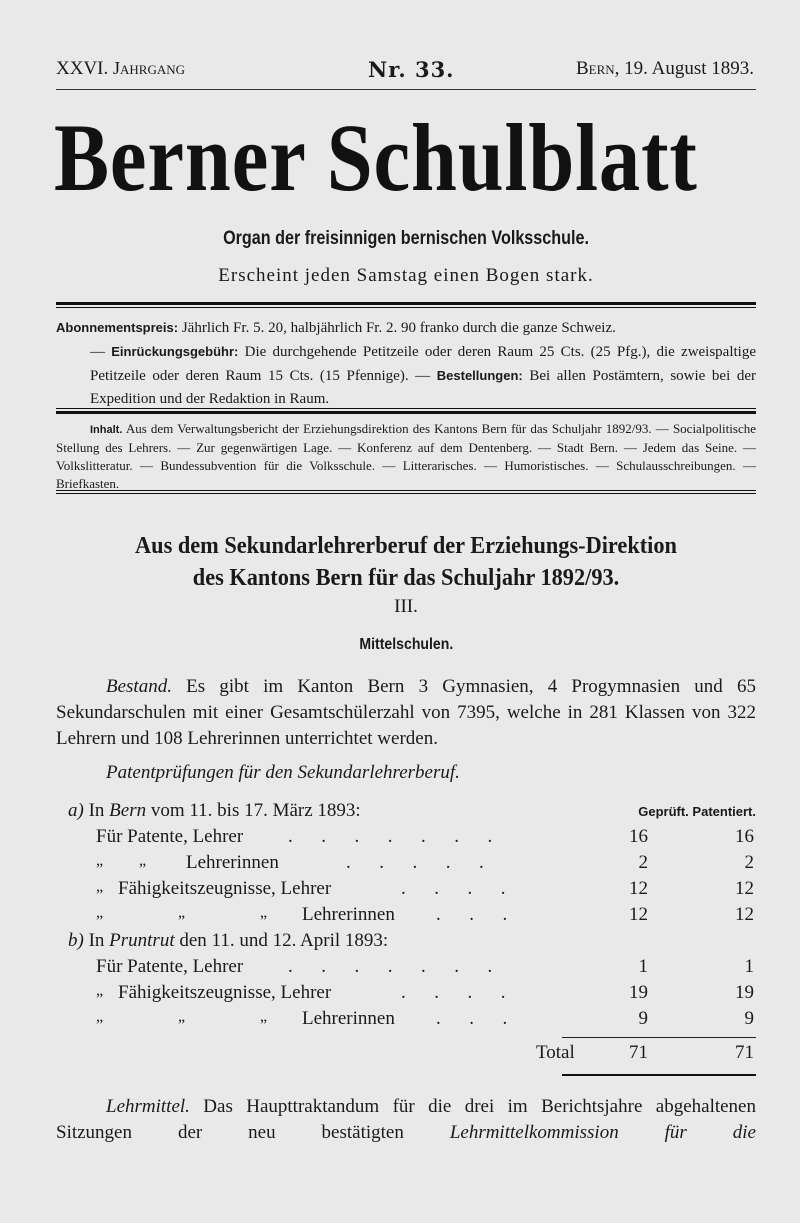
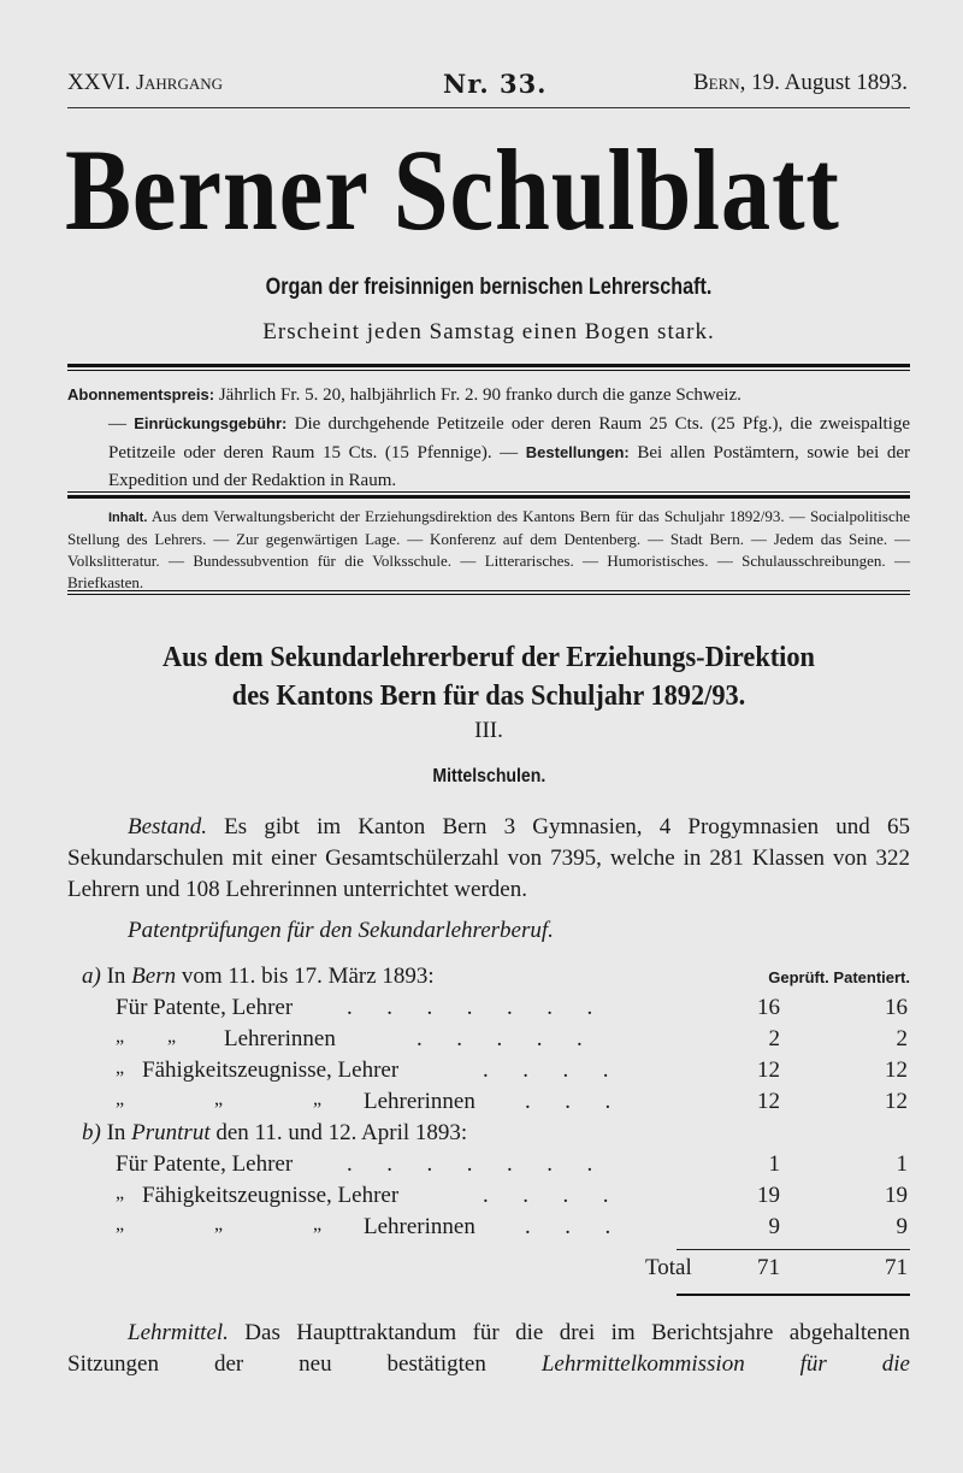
  XXVI. Jahrgang
  Nr. 33.
  Bern, 19. August 1893.
  Berner Schulblatt
- Organ der freisinnigen bernischen Volksschule.
+ Organ der freisinnigen bernischen Lehrerschaft.
  Erscheint jeden Samstag einen Bogen stark.
  Abonnementspreis: Jährlich Fr. 5. 20, halbjährlich Fr. 2. 90 franko durch die ganze Schweiz.
  — Einrückungsgebühr: Die durchgehende Petitzeile oder deren Raum 25 Cts. (25 Pfg.), die zweispaltige Petitzeile oder deren Raum 15 Cts. (15 Pfennige). — Bestellungen: Bei allen Postämtern, sowie bei der Expedition und der Redaktion in Raum.
  Inhalt. Aus dem Verwaltungsbericht der Erziehungsdirektion des Kantons Bern für das Schuljahr 1892/93. — Socialpolitische Stellung des Lehrers. — Zur gegenwärtigen Lage. — Konferenz auf dem Dentenberg. — Stadt Bern. — Jedem das Seine. — Volkslitteratur. — Bundessubvention für die Volksschule. — Litterarisches. — Humoristisches. — Schulausschreibungen. — Briefkasten.
  Aus dem Sekundarlehrerberuf der Erziehungs-Direktion
  des Kantons Bern für das Schuljahr 1892/93.
  III.
  Mittelschulen.
  Bestand. Es gibt im Kanton Bern 3 Gymnasien, 4 Progymnasien und 65 Sekundarschulen mit einer Gesamtschülerzahl von 7395, welche in 281 Klassen von 322 Lehrern und 108 Lehrerinnen unterrichtet werden.
  Patentprüfungen für den Sekundarlehrerberuf.
  a) In Bern vom 11. bis 17. März 1893:
  Geprüft. Patentiert.
  Für Patente, Lehrer
  . . . . . . .
  16
  16
  „
  „
  Lehrerinnen
  . . . . .
  2
  2
  „
  Fähigkeitszeugnisse, Lehrer
  . . . .
  12
  12
  „
  „
  „
  Lehrerinnen
  . . .
  12
  12
  b) In Pruntrut den 11. und 12. April 1893:
  Für Patente, Lehrer
  . . . . . . .
  1
  1
  „
  Fähigkeitszeugnisse, Lehrer
  . . . .
  19
  19
  „
  „
  „
  Lehrerinnen
  . . .
  9
  9
  Total
  71
  71
  Lehrmittel. Das Haupttraktandum für die drei im Berichtsjahre abgehaltenen Sitzungen der neu bestätigten Lehrmittelkommission für die
